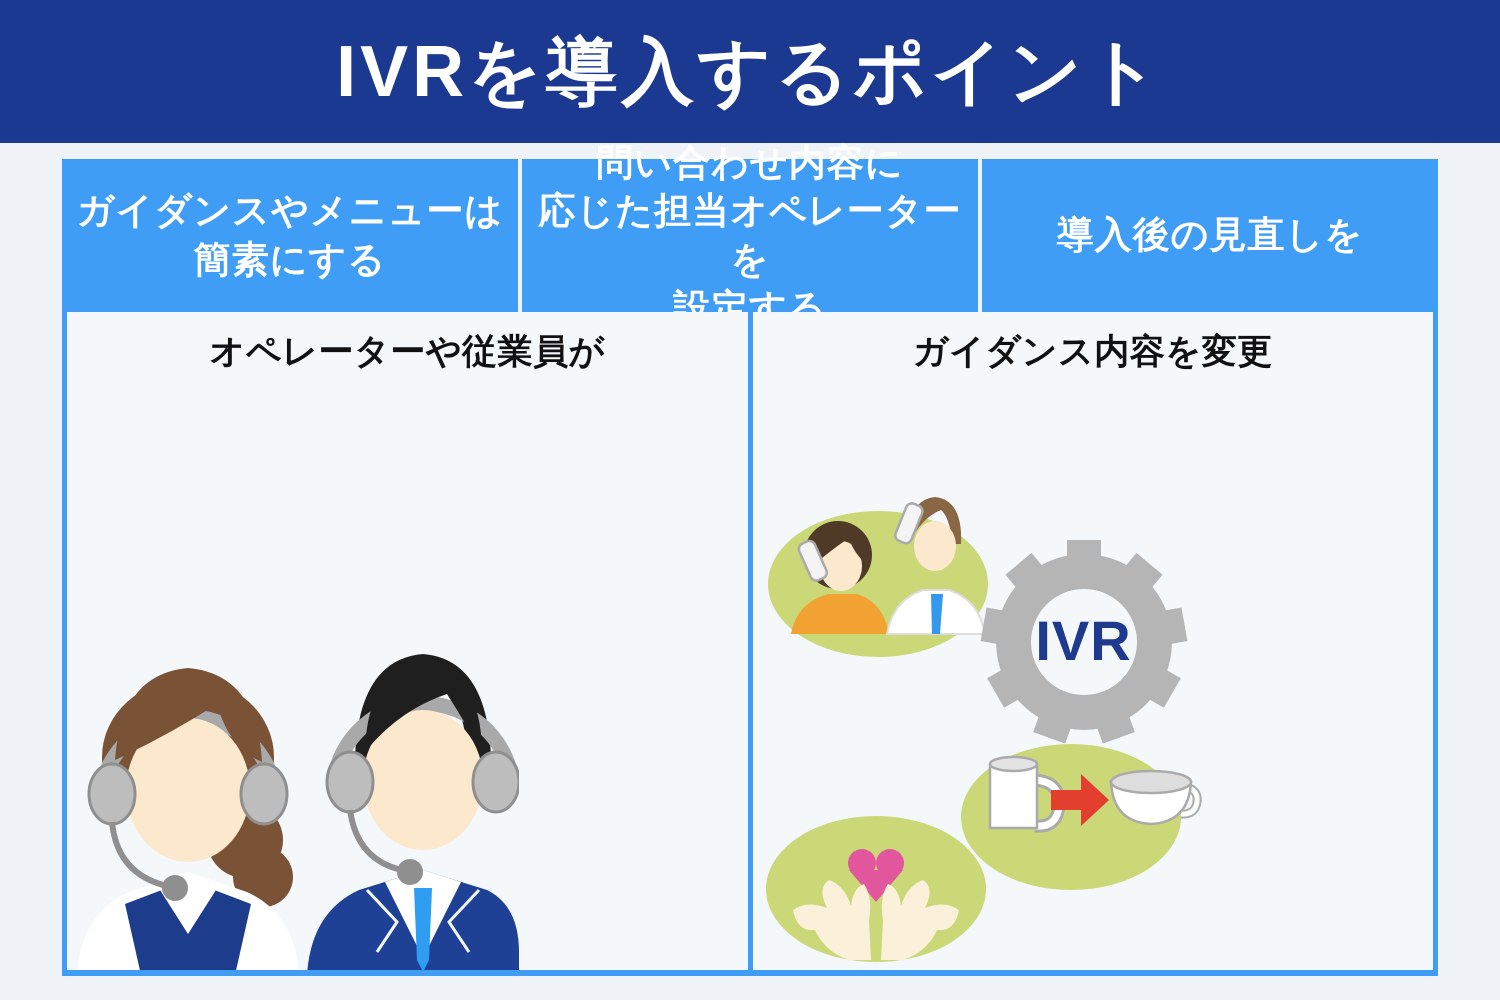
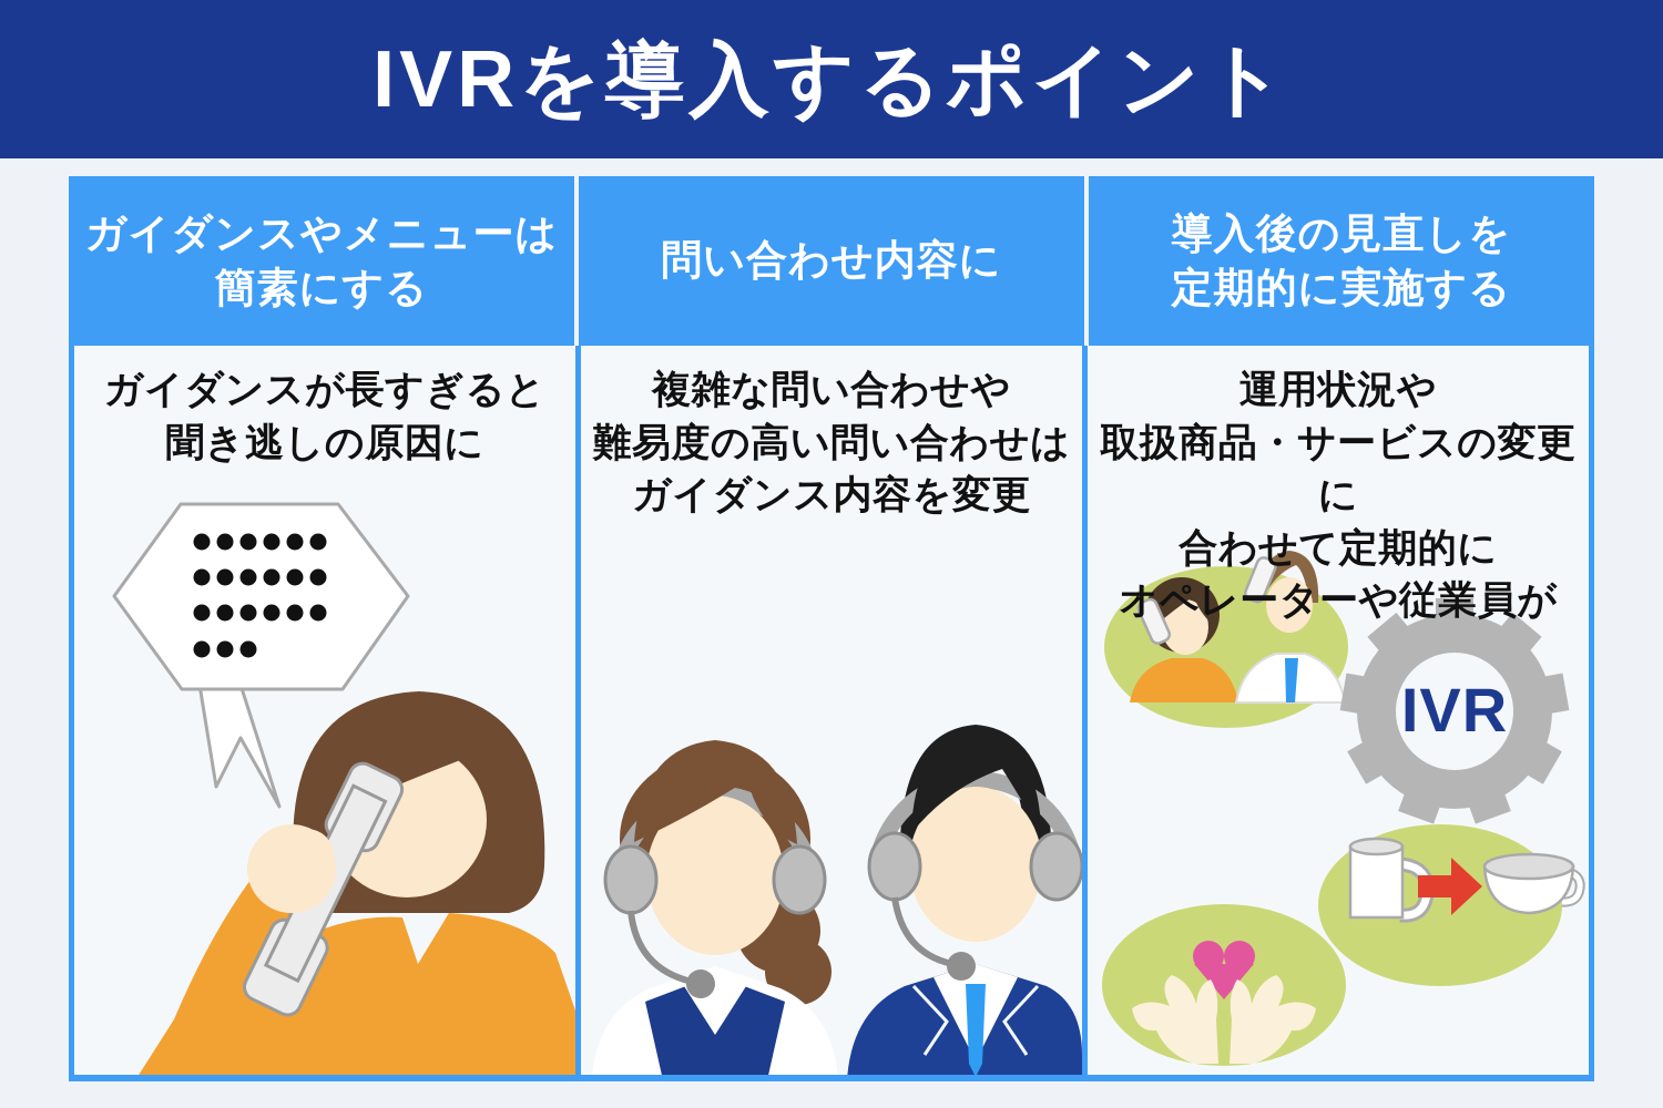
  IVRを導入するポイント
  ガイダンスやメニューは
  簡素にする
  問い合わせ内容に
- 応じた担当オペレーターを
- 設定する
  導入後の見直しを
+ 定期的に実施する
+ ガイダンスが長すぎると
+ 聞き逃しの原因に
+ 複雑な問い合わせや
+ 難易度の高い問い合わせは
- オペレーターや従業員が
+ ガイダンス内容を変更
+ 運用状況や
+ 取扱商品・サービスの変更に
+ 合わせて定期的に
- ガイダンス内容を変更
+ オペレーターや従業員が
  IVR
